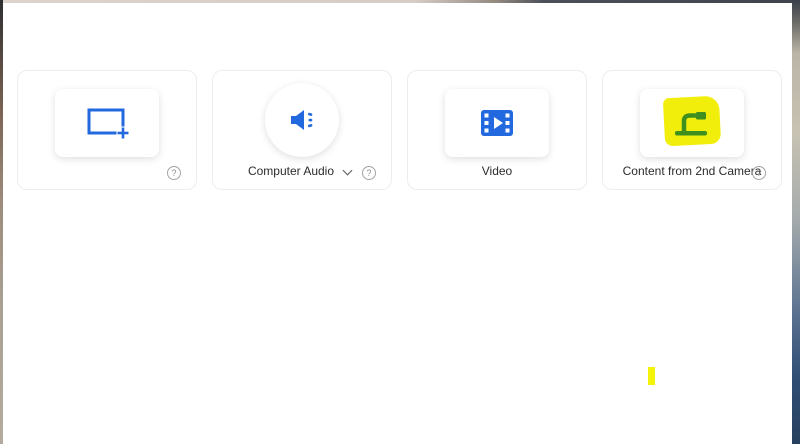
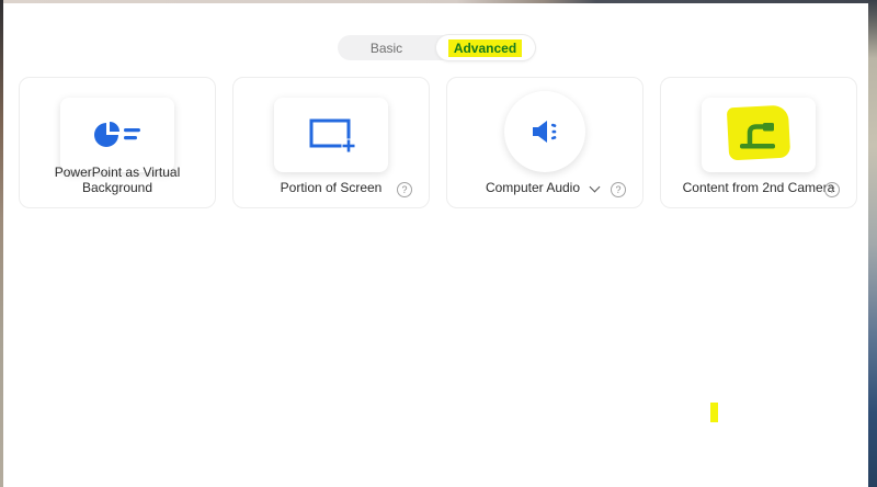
+ Basic
+ Advanced
+ PowerPoint as Virtual Background
+ Portion of Screen
  ?
  Computer Audio
  ?
- Video
  Content from 2nd Camera
  ?
